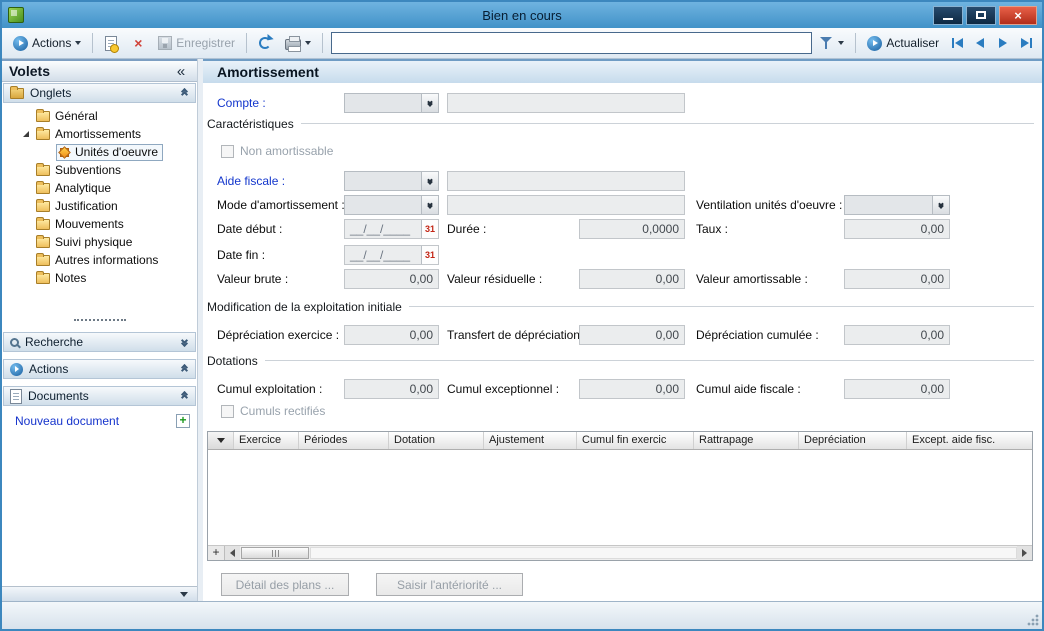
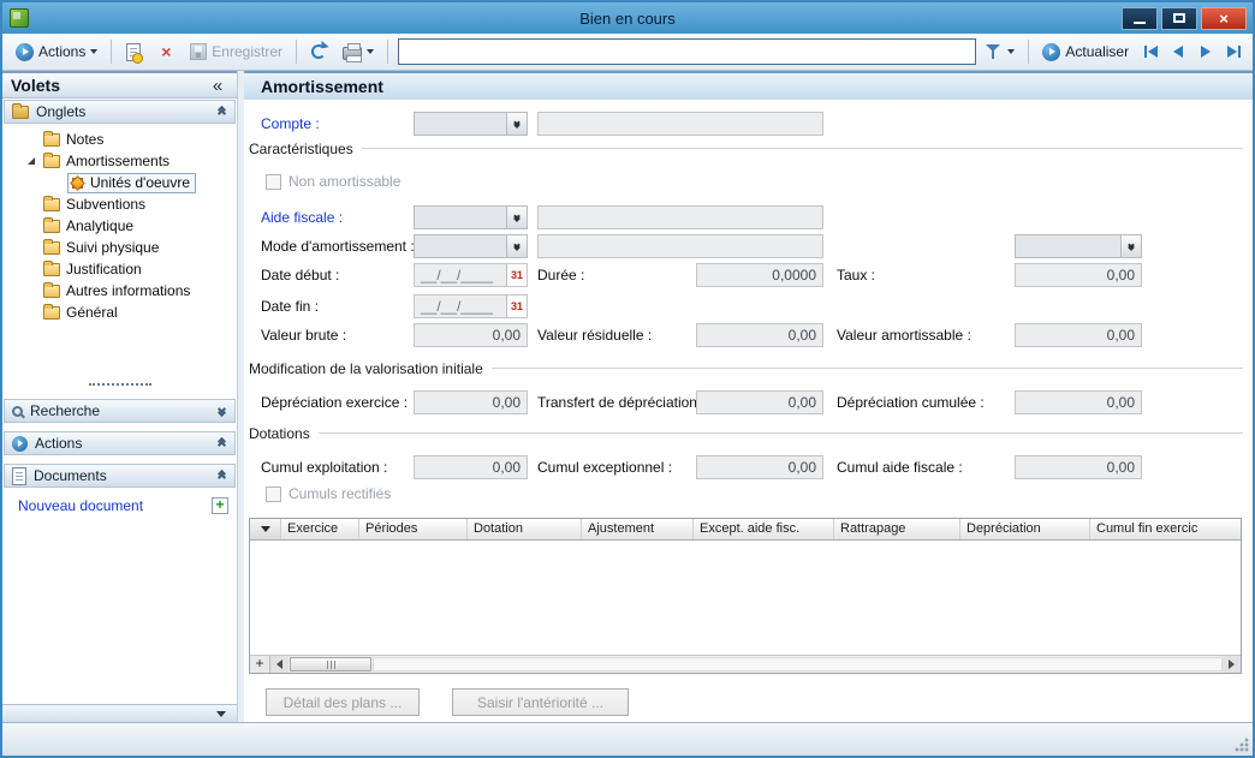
  Bien en cours
  ×
  Actions
  ×
  Enregistrer
  Actualiser
  Volets
  «
  Onglets
- Général
+ Notes
  Amortissements
  Unités d'oeuvre
  Subventions
  Analytique
- Justification
+ Suivi physique
- Mouvements
- Suivi physique
+ Justification
  Autres informations
- Notes
+ Général
  Recherche
  Actions
  Documents
  Nouveau document
  +
  Amortissement
  Compte :
  Caractéristiques
  Non amortissable
  Aide fiscale :
  Mode d'amortissement :
- Ventilation unités d'oeuvre :
  Date début :
  __/__/____
  31
  Durée :
  0,0000
  Taux :
  0,00
  Date fin :
  __/__/____
  31
  Valeur brute :
  0,00
  Valeur résiduelle :
  0,00
  Valeur amortissable :
  0,00
- Modification de la exploitation initiale
+ Modification de la valorisation initiale
  Dépréciation exercice :
  0,00
  Transfert de dépréciation
  0,00
  Dépréciation cumulée :
  0,00
  Dotations
  Cumul exploitation :
  0,00
  Cumul exceptionnel :
  0,00
  Cumul aide fiscale :
  0,00
  Cumuls rectifiés
  Exercice
  Périodes
  Dotation
  Ajustement
- Cumul fin exercic
+ Except. aide fisc.
  Rattrapage
  Depréciation
- Except. aide fisc.
+ Cumul fin exercic
  +
  Détail des plans ...
  Saisir l'antériorité ...
